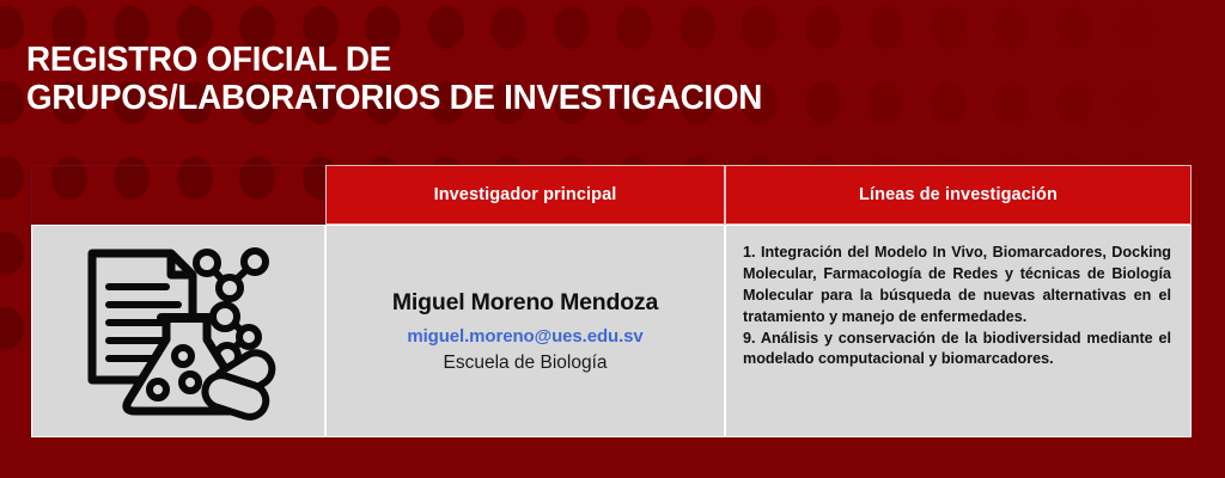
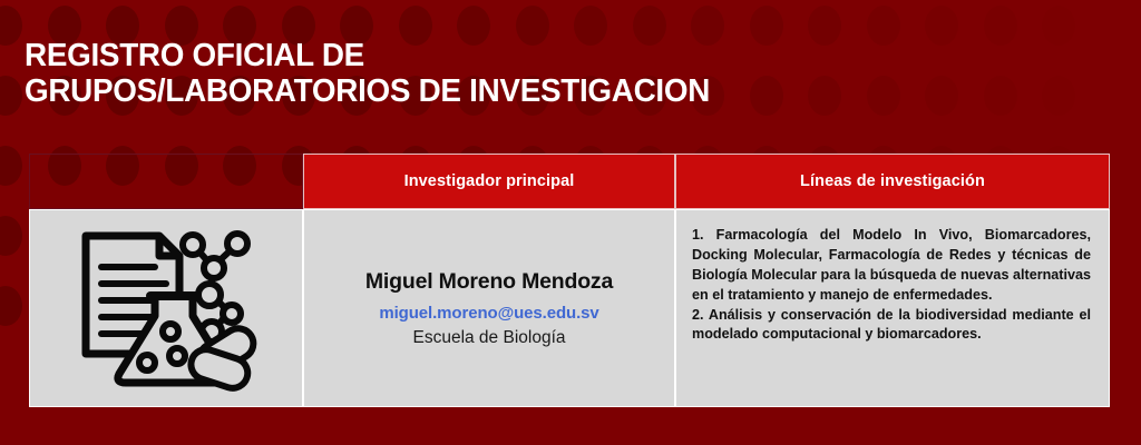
  REGISTRO OFICIAL DE
  GRUPOS/LABORATORIOS DE INVESTIGACION
  Investigador principal
  Líneas de investigación
  Miguel Moreno Mendoza
  miguel.moreno@ues.edu.sv
  Escuela de Biología
- 1. Integración del Modelo In Vivo, Biomarcadores, Docking Molecular, Farmacología de Redes y técnicas de Biología Molecular para la búsqueda de nuevas alternativas en el tratamiento y manejo de enfermedades.
+ 1. Farmacología del Modelo In Vivo, Biomarcadores, Docking Molecular, Farmacología de Redes y técnicas de Biología Molecular para la búsqueda de nuevas alternativas en el tratamiento y manejo de enfermedades.
- 9. Análisis y conservación de la biodiversidad mediante el modelado computacional y biomarcadores.
+ 2. Análisis y conservación de la biodiversidad mediante el modelado computacional y biomarcadores.
